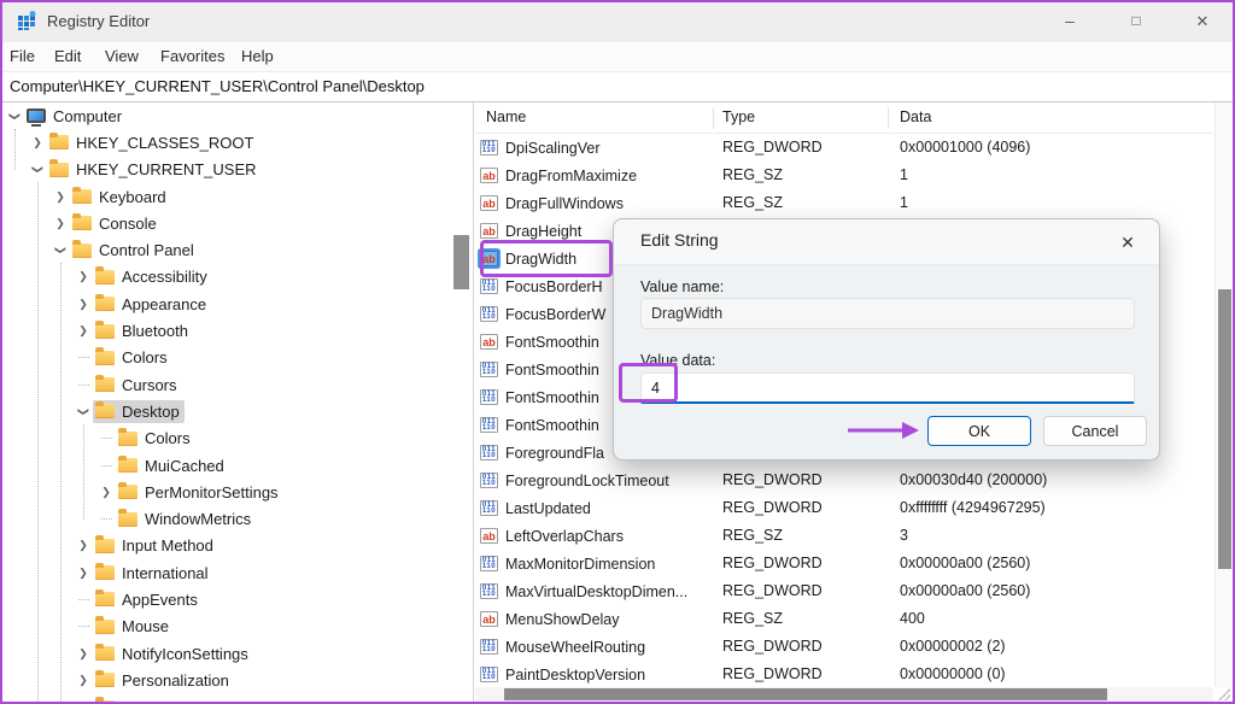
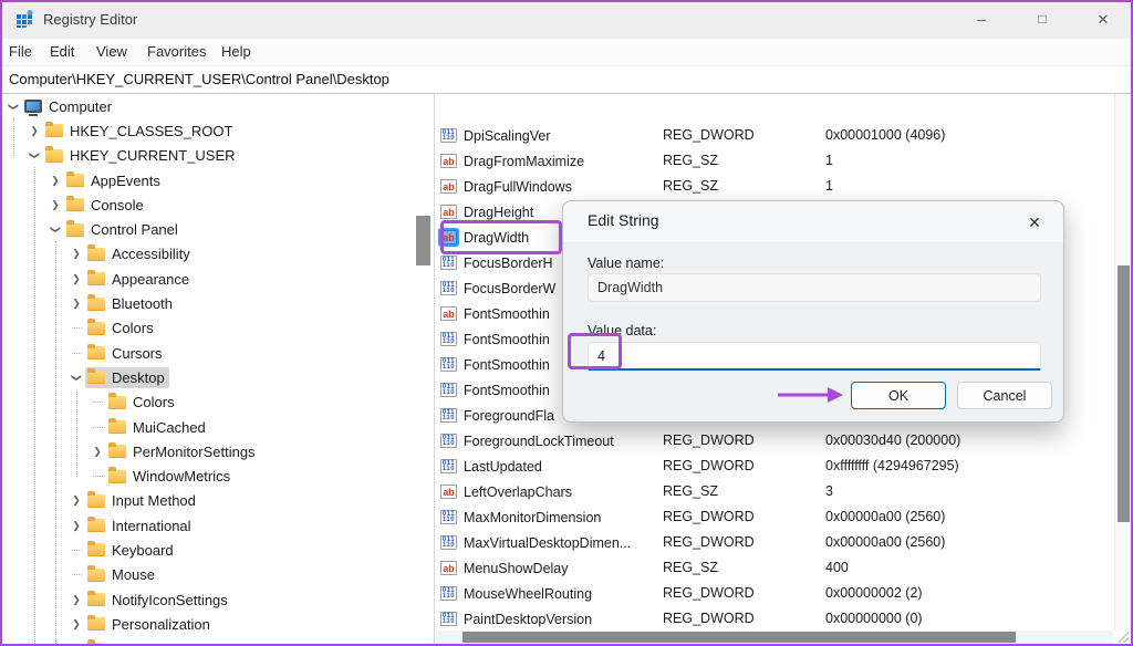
  Registry Editor
  –
  □
  ✕
  File
  Edit
  View
  Favorites
  Help
  Computer\HKEY_CURRENT_USER\Control Panel\Desktop
  Computer
  ❯
  HKEY_CLASSES_ROOT
  HKEY_CURRENT_USER
  ❯
- Keyboard
+ AppEvents
  ❯
  Console
  Control Panel
  ❯
  Accessibility
  ❯
  Appearance
  ❯
  Bluetooth
  Colors
  Cursors
  Desktop
  Colors
  MuiCached
  ❯
  PerMonitorSettings
  WindowMetrics
  ❯
  Input Method
  ❯
  International
- AppEvents
+ Keyboard
  Mouse
  ❯
  NotifyIconSettings
  ❯
  Personalization
- Name
- Type
- Data
  DpiScalingVer
  REG_DWORD
  0x00001000 (4096)
  DragFromMaximize
  REG_SZ
  1
  DragFullWindows
  REG_SZ
  1
  DragHeight
  DragWidth
  FocusBorderH
  FocusBorderW
  FontSmoothin
  FontSmoothin
  FontSmoothin
  FontSmoothin
  ForegroundFla
  ForegroundLockTimeout
  REG_DWORD
  0x00030d40 (200000)
  LastUpdated
  REG_DWORD
  0xffffffff (4294967295)
  LeftOverlapChars
  REG_SZ
  3
  MaxMonitorDimension
  REG_DWORD
  0x00000a00 (2560)
  MaxVirtualDesktopDimen...
  REG_DWORD
  0x00000a00 (2560)
  MenuShowDelay
  REG_SZ
  400
  MouseWheelRouting
  REG_DWORD
  0x00000002 (2)
  PaintDesktopVersion
  REG_DWORD
  0x00000000 (0)
  Edit String
  ✕
  Value name:
  DragWidth
  Value data:
  4
  OK
  Cancel
